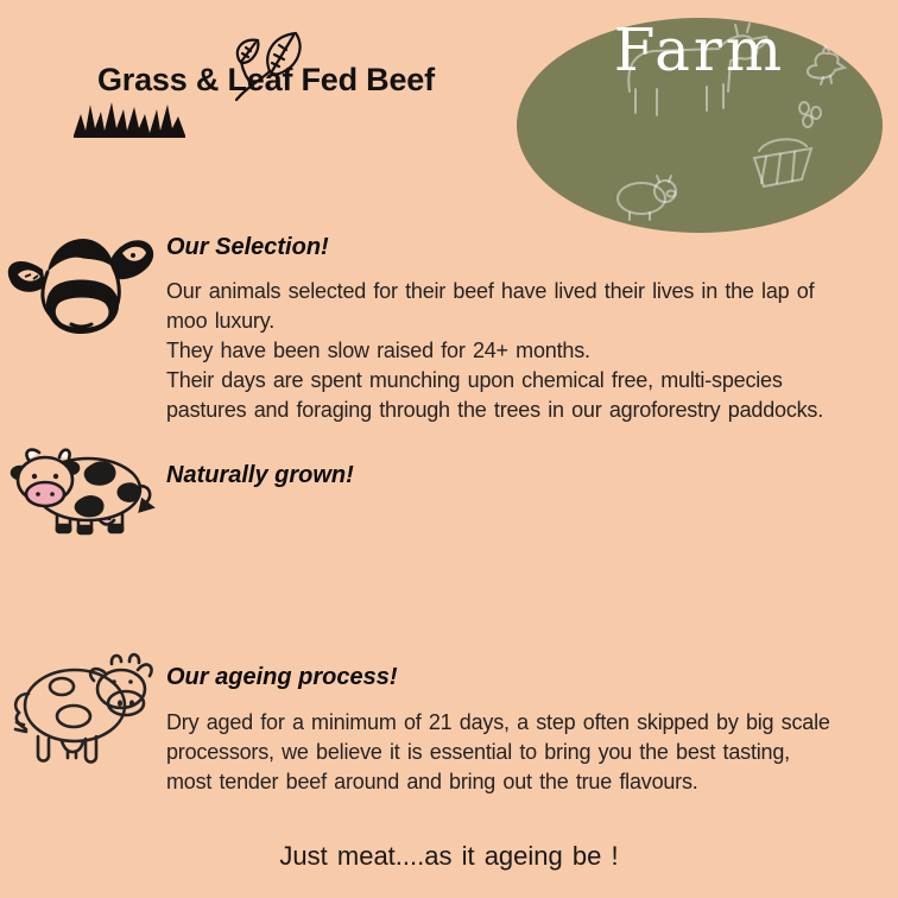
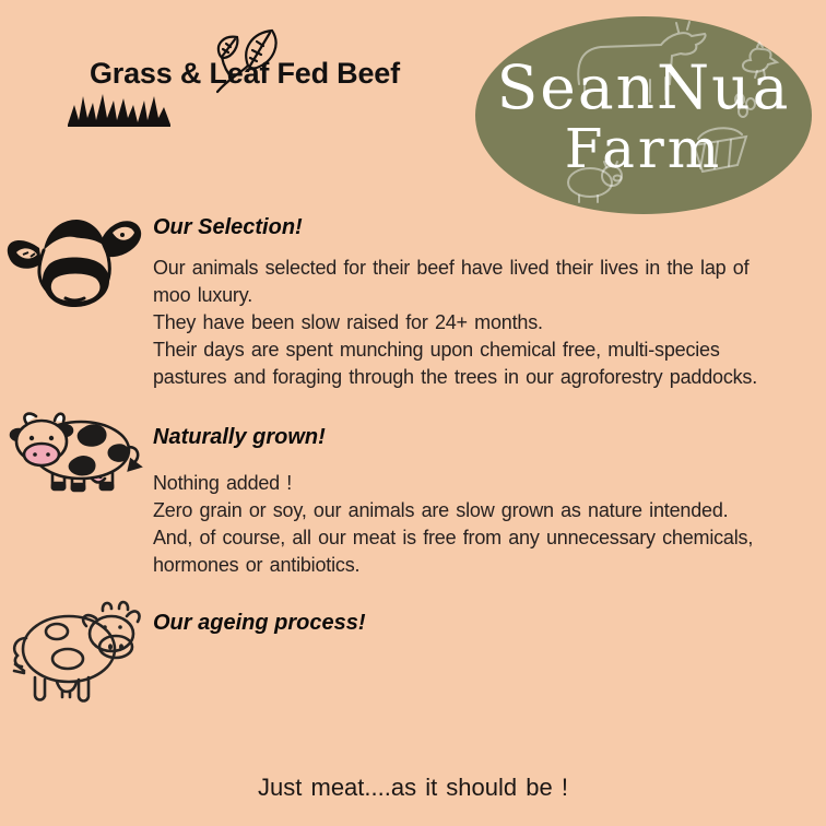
  Grass & Leaf Fed Beef
+ SeanNua
  Farm
  Our Selection!
  Our animals selected for their beef have lived their lives in the lap of
  moo luxury.
  They have been slow raised for 24+ months.
  Their days are spent munching upon chemical free, multi-species
  pastures and foraging through the trees in our agroforestry paddocks.
  Naturally grown!
+ Nothing added !
+ Zero grain or soy, our animals are slow grown as nature intended.
+ And, of course, all our meat is free from any unnecessary chemicals,
+ hormones or antibiotics.
  Our ageing process!
- Dry aged for a minimum of 21 days, a step often skipped by big scale
- processors, we believe it is essential to bring you the best tasting,
- most tender beef around and bring out the true flavours.
- Just meat....as it ageing be !
+ Just meat....as it should be !
